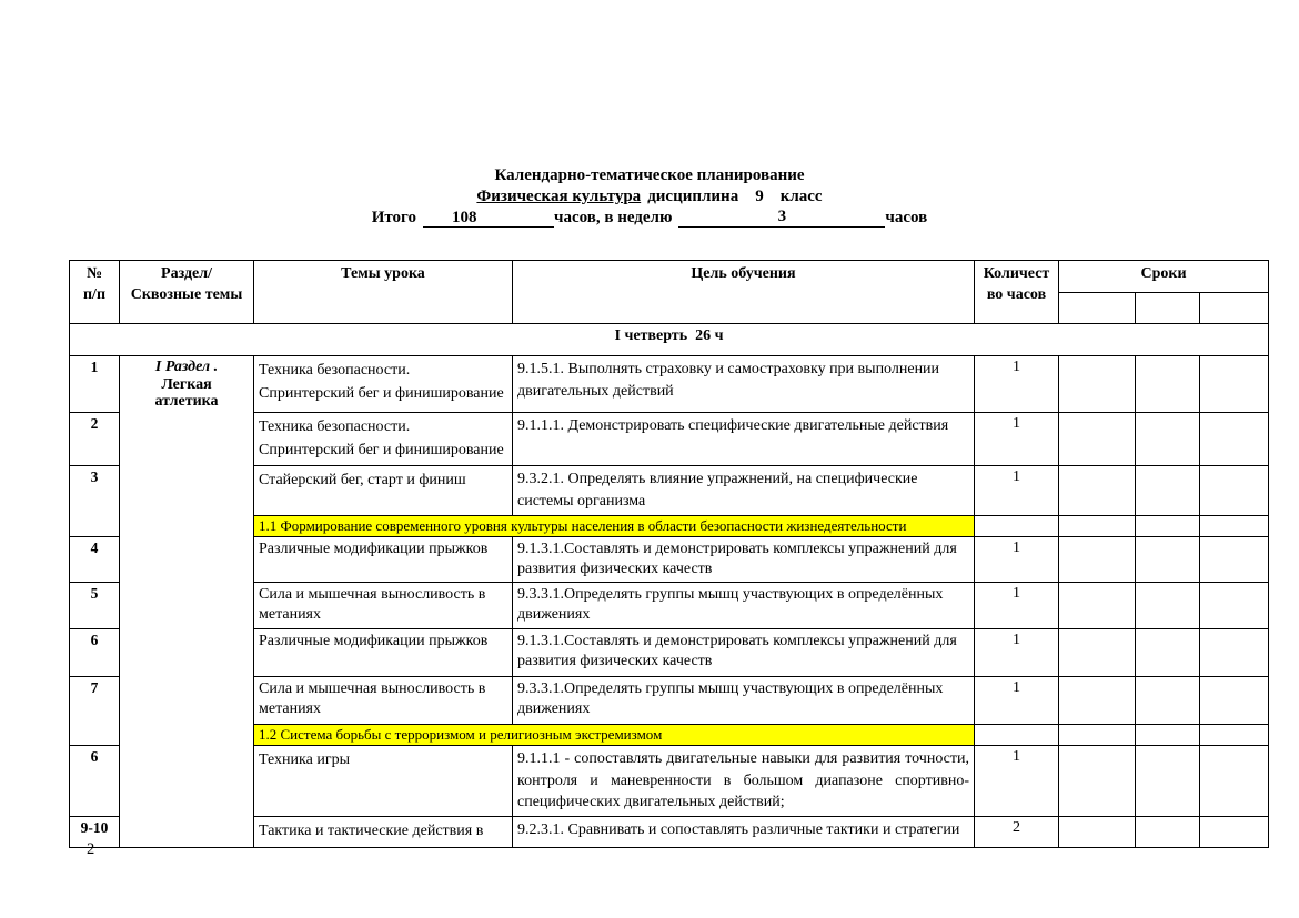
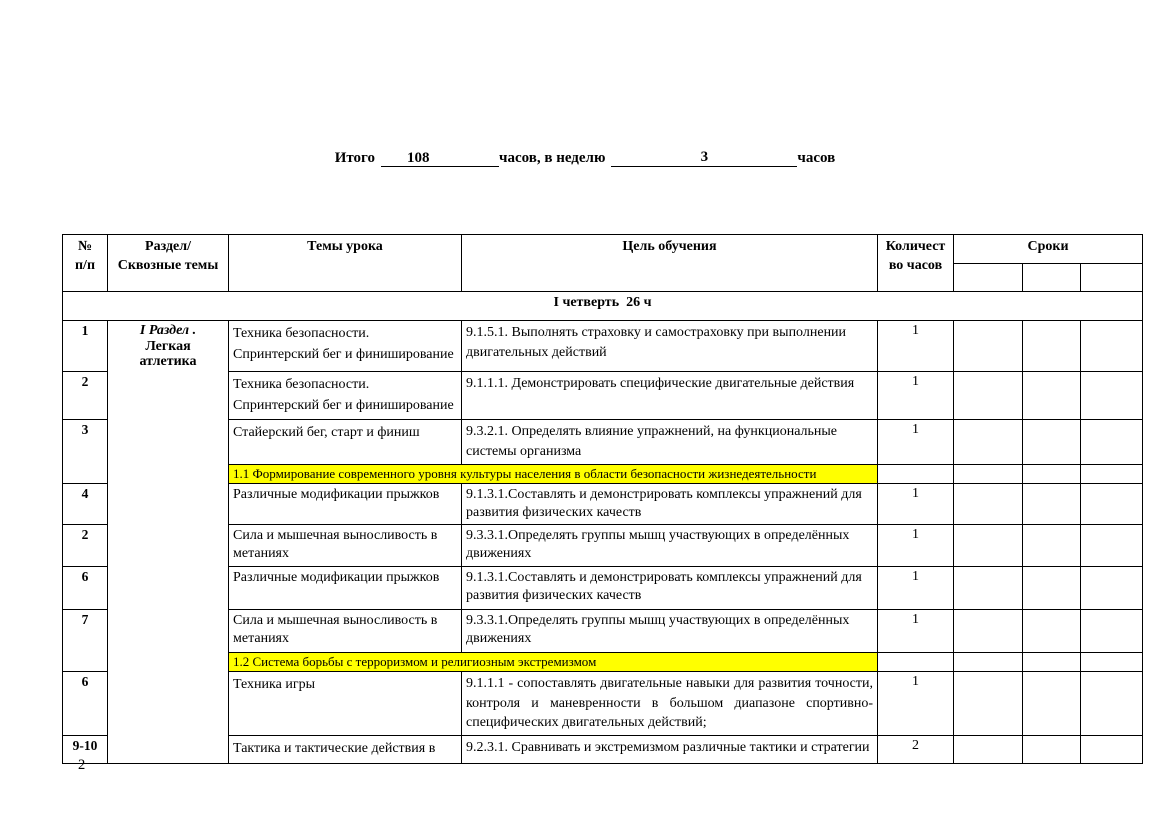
- Календарно-тематическое планирование
- Физическая культура дисциплина 9 класс
  Итого 108 часов, в неделю 3 часов
  № п/п	Раздел/ Сквозные темы	Темы урока	Цель обучения	Количест во часов	Сроки
  I четверть 26 ч
  1	I Раздел . Легкая атлетика	Техника безопасности. Спринтерский бег и финиширование	9.1.5.1. Выполнять страховку и самостраховку при выполнении двигательных действий	1
  2	Техника безопасности. Спринтерский бег и финиширование	9.1.1.1. Демонстрировать специфические двигательные действия	1
- 3	Стайерский бег, старт и финиш	9.3.2.1. Определять влияние упражнений, на специфические системы организма	1
+ 3	Стайерский бег, старт и финиш	9.3.2.1. Определять влияние упражнений, на функциональные системы организма	1
  1.1 Формирование современного уровня культуры населения в области безопасности жизнедеятельности
  4	Различные модификации прыжков	9.1.3.1.Составлять и демонстрировать комплексы упражнений для развития физических качеств	1
- 5	Сила и мышечная выносливость в метаниях	9.3.3.1.Определять группы мышц участвующих в определённых движениях	1
+ 2	Сила и мышечная выносливость в метаниях	9.3.3.1.Определять группы мышц участвующих в определённых движениях	1
  6	Различные модификации прыжков	9.1.3.1.Составлять и демонстрировать комплексы упражнений для развития физических качеств	1
  7	Сила и мышечная выносливость в метаниях	9.3.3.1.Определять группы мышц участвующих в определённых движениях	1
  1.2 Система борьбы с терроризмом и религиозным экстремизмом
  6	Техника игры	9.1.1.1 - сопоставлять двигательные навыки для развития точности, контроля и маневренности в большом диапазоне спортивно-специфических двигательных действий;	1
- 9-10	Тактика и тактические действия в	9.2.3.1. Сравнивать и сопоставлять различные тактики и стратегии	2
+ 9-10	Тактика и тактические действия в	9.2.3.1. Сравнивать и экстремизмом различные тактики и стратегии	2
  2
